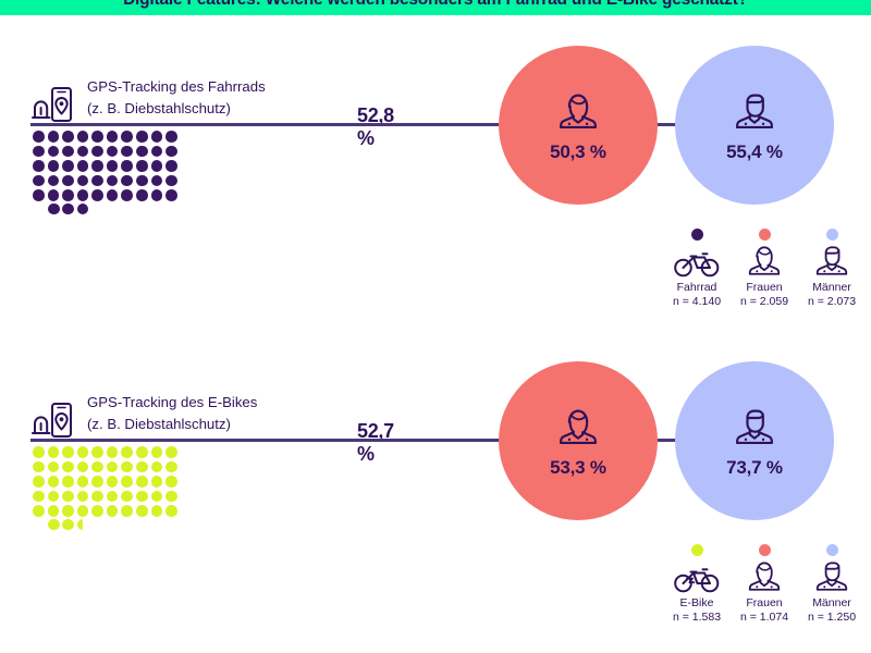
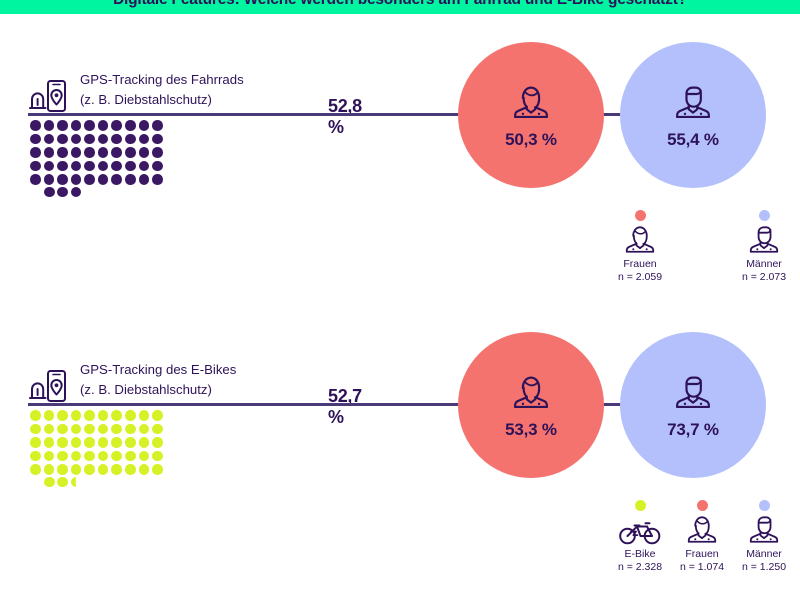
  GPS-Tracking des Fahrrads
  (z. B. Diebstahlschutz)
  52,8 %
  50,3 %
  55,4 %
- Fahrrad
- n = 4.140
  Frauen
  n = 2.059
  Männer
  n = 2.073
  GPS-Tracking des E-Bikes
  (z. B. Diebstahlschutz)
  52,7 %
  53,3 %
  73,7 %
  E-Bike
- n = 1.583
+ n = 2.328
  Frauen
  n = 1.074
  Männer
  n = 1.250
